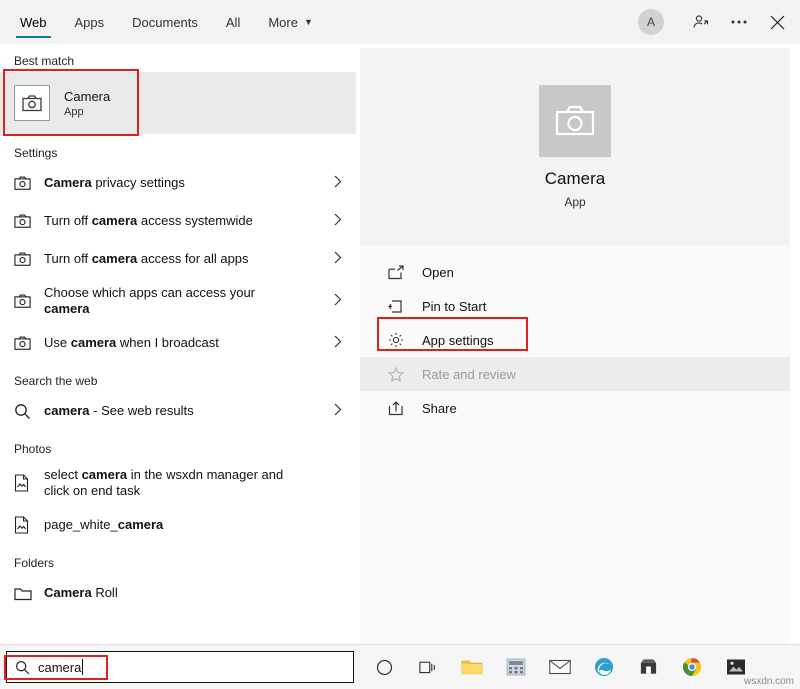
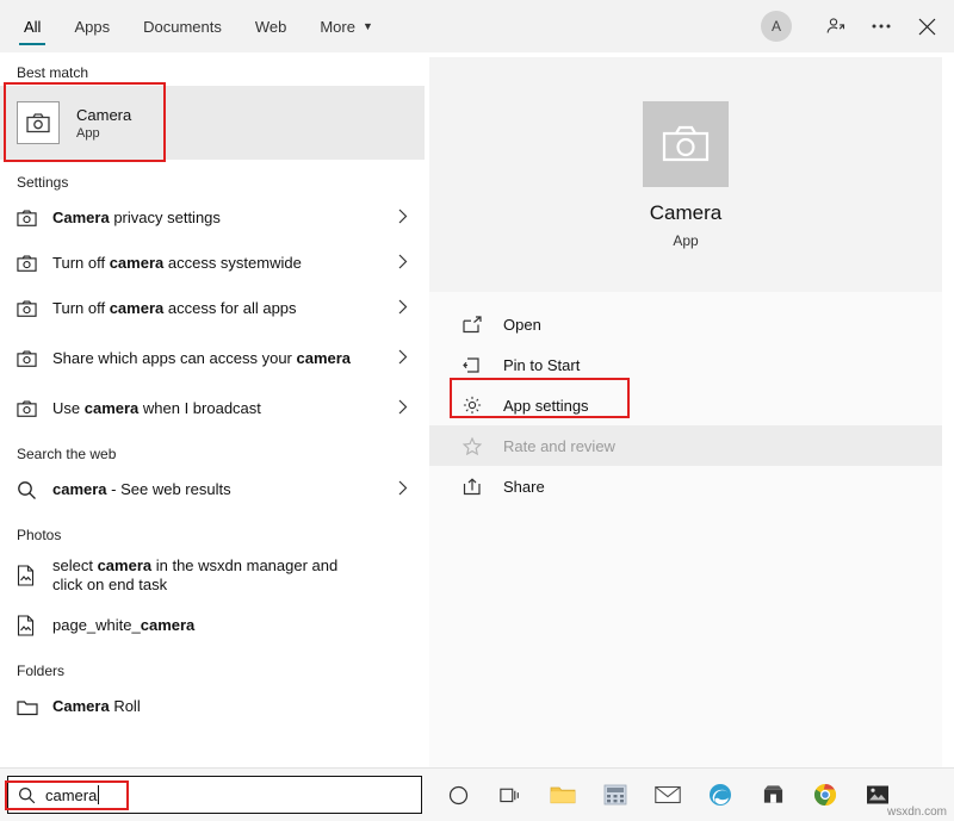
- Web
+ All
  Apps
  Documents
- All
+ Web
  More
  ▼
  A
  Best match
  Camera
  App
  Settings
  Camera privacy settings
  Turn off camera access systemwide
  Turn off camera access for all apps
- Choose which apps can access your camera
+ Share which apps can access your camera
  Use camera when I broadcast
  Search the web
  camera - See web results
  Photos
  select camera in the wsxdn manager and click on end task
  page_white_camera
  Folders
  Camera Roll
  Camera
  App
  Open
  Pin to Start
  App settings
  Rate and review
  Share
  camera
  wsxdn.com
